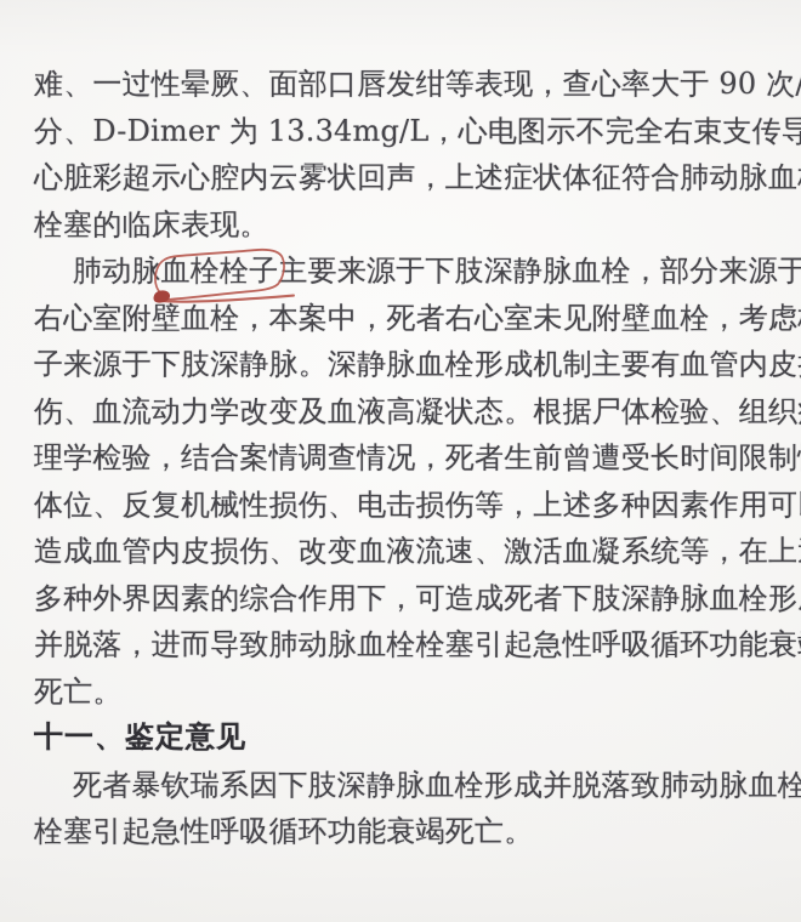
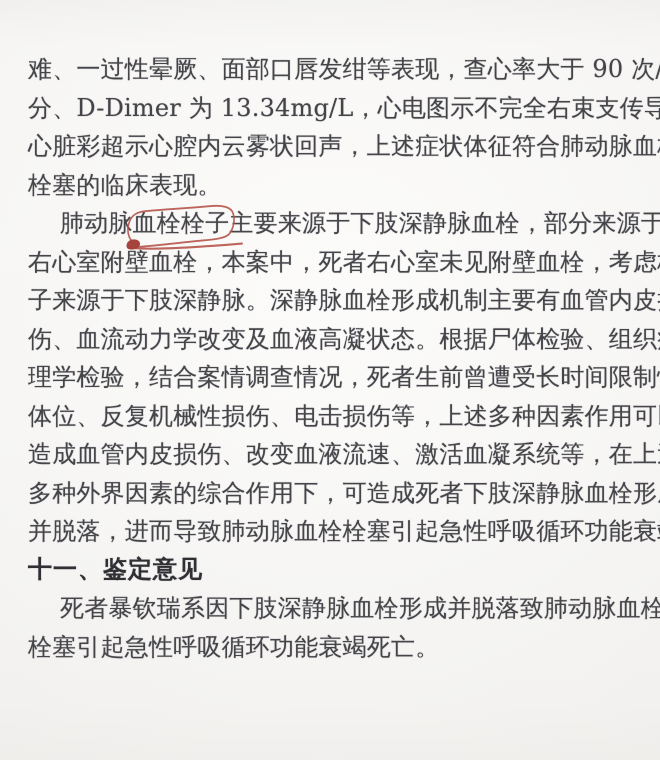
  难、一过性晕厥、面部口唇发绀等表现，查心率大于 90 次
  分、D-Dimer 为 13.34mg/L，心电图示不完全右束支传导
  心脏彩超示心腔内云雾状回声，上述症状体征符合肺动脉血
  栓塞的临床表现。
  肺动脉血栓栓子主要来源于下肢深静脉血栓，部分来源于
  右心室附壁血栓，本案中，死者右心室未见附壁血栓，考虑
  子来源于下肢深静脉。深静脉血栓形成机制主要有血管内皮
  伤、血流动力学改变及血液高凝状态。根据尸体检验、组织
  理学检验，结合案情调查情况，死者生前曾遭受长时间限制
  体位、反复机械性损伤、电击损伤等，上述多种因素作用可
  造成血管内皮损伤、改变血液流速、激活血凝系统等，在上
  多种外界因素的综合作用下，可造成死者下肢深静脉血栓形
  并脱落，进而导致肺动脉血栓栓塞引起急性呼吸循环功能衰
- 死亡。
  十一、鉴定意见
  死者暴钦瑞系因下肢深静脉血栓形成并脱落致肺动脉血栓
  栓塞引起急性呼吸循环功能衰竭死亡。
